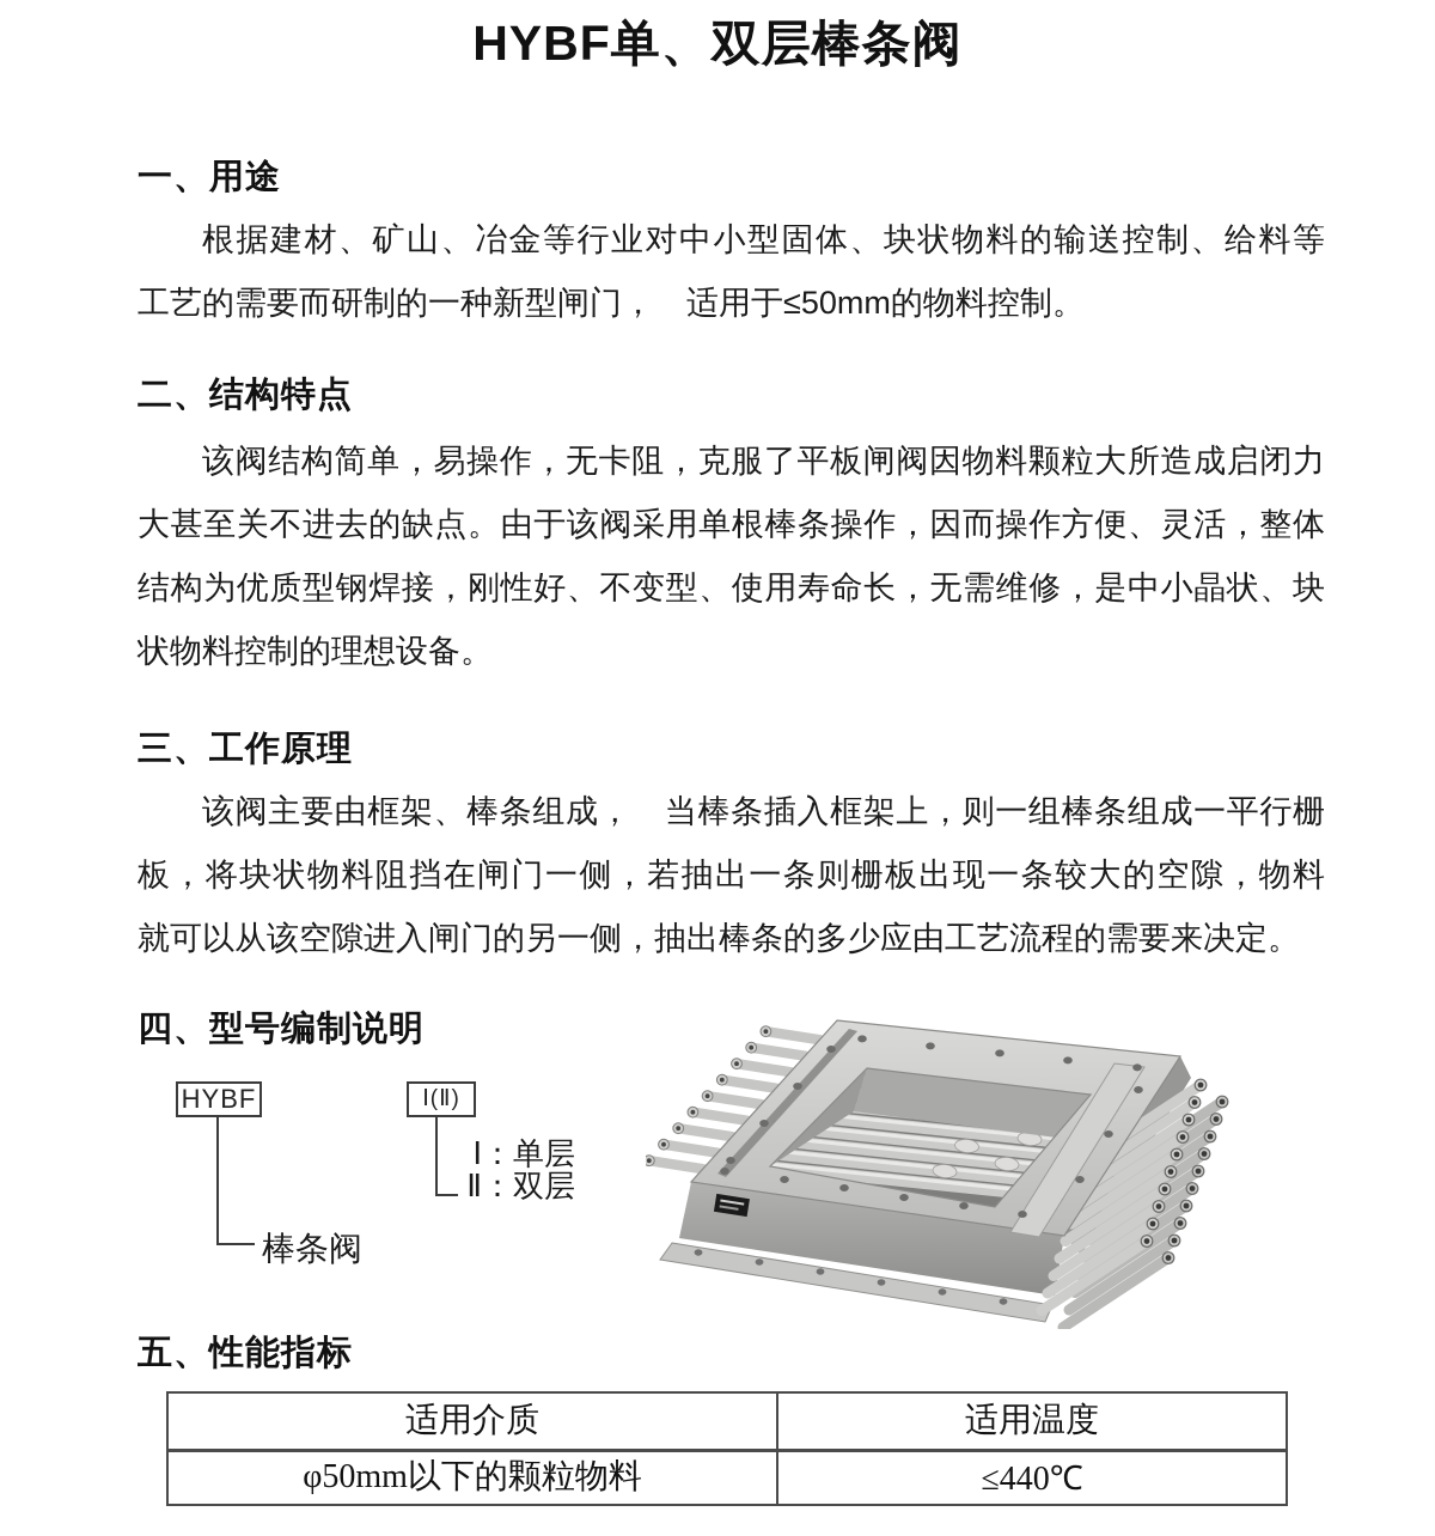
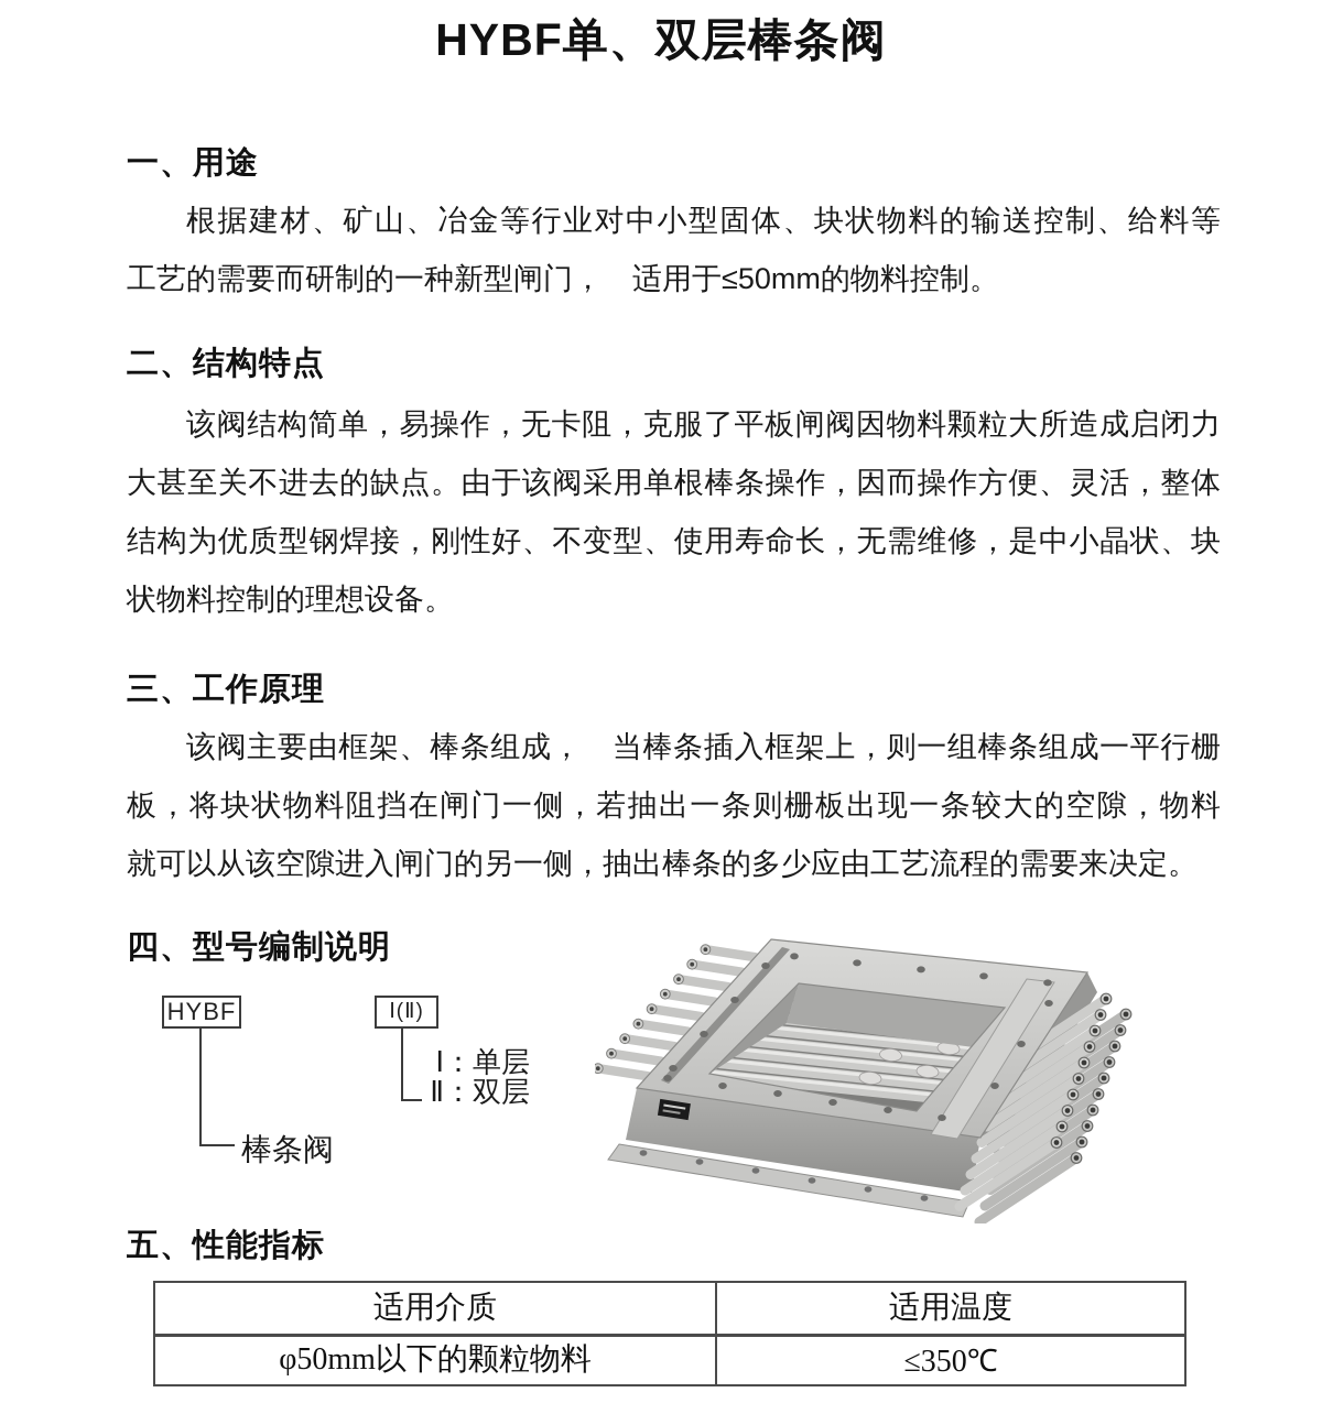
  HYBF单、双层棒条阀
  一、用途
  根据建材、矿山、冶金等行业对中小型固体、块状物料的输送控制、给料等
  工艺的需要而研制的一种新型闸门， 适用于≤50mm的物料控制。
  二、结构特点
  该阀结构简单，易操作，无卡阻，克服了平板闸阀因物料颗粒大所造成启闭力
  大甚至关不进去的缺点。由于该阀采用单根棒条操作，因而操作方便、灵活，整体
  结构为优质型钢焊接，刚性好、不变型、使用寿命长，无需维修，是中小晶状、块
  状物料控制的理想设备。
  三、工作原理
  该阀主要由框架、棒条组成， 当棒条插入框架上，则一组棒条组成一平行栅
  板，将块状物料阻挡在闸门一侧，若抽出一条则栅板出现一条较大的空隙，物料
  就可以从该空隙进入闸门的另一侧，抽出棒条的多少应由工艺流程的需要来决定。
  四、型号编制说明
  HYBF
  棒条阀
  Ⅰ(Ⅱ)
  Ⅰ：单层
  Ⅱ：双层
  五、性能指标
  适用介质	适用温度
- φ50mm以下的颗粒物料	≤440℃
+ φ50mm以下的颗粒物料	≤350℃
